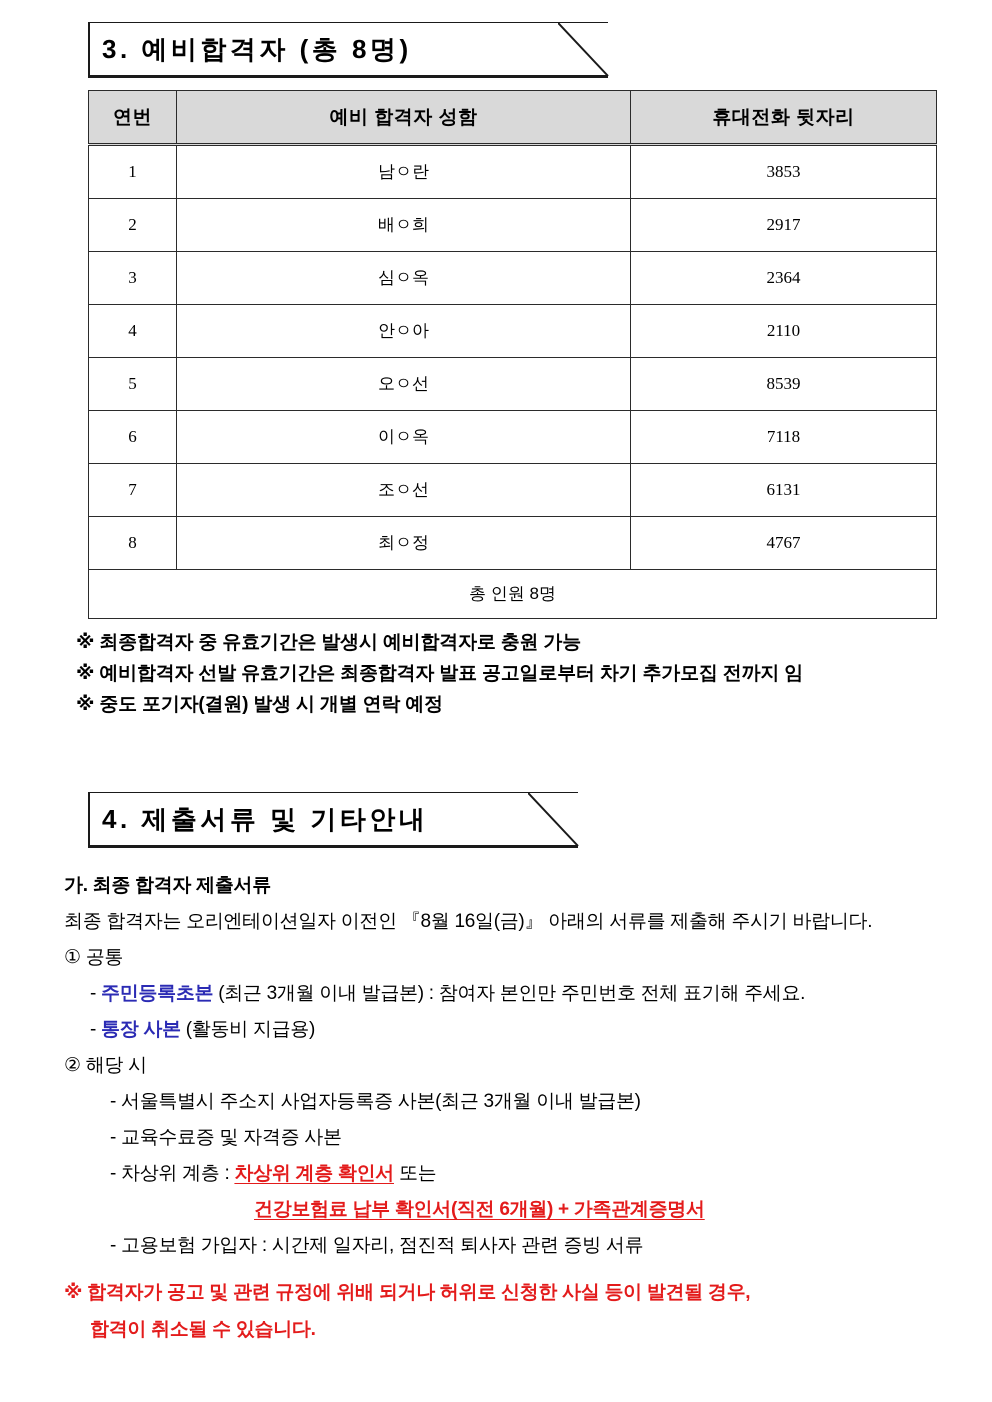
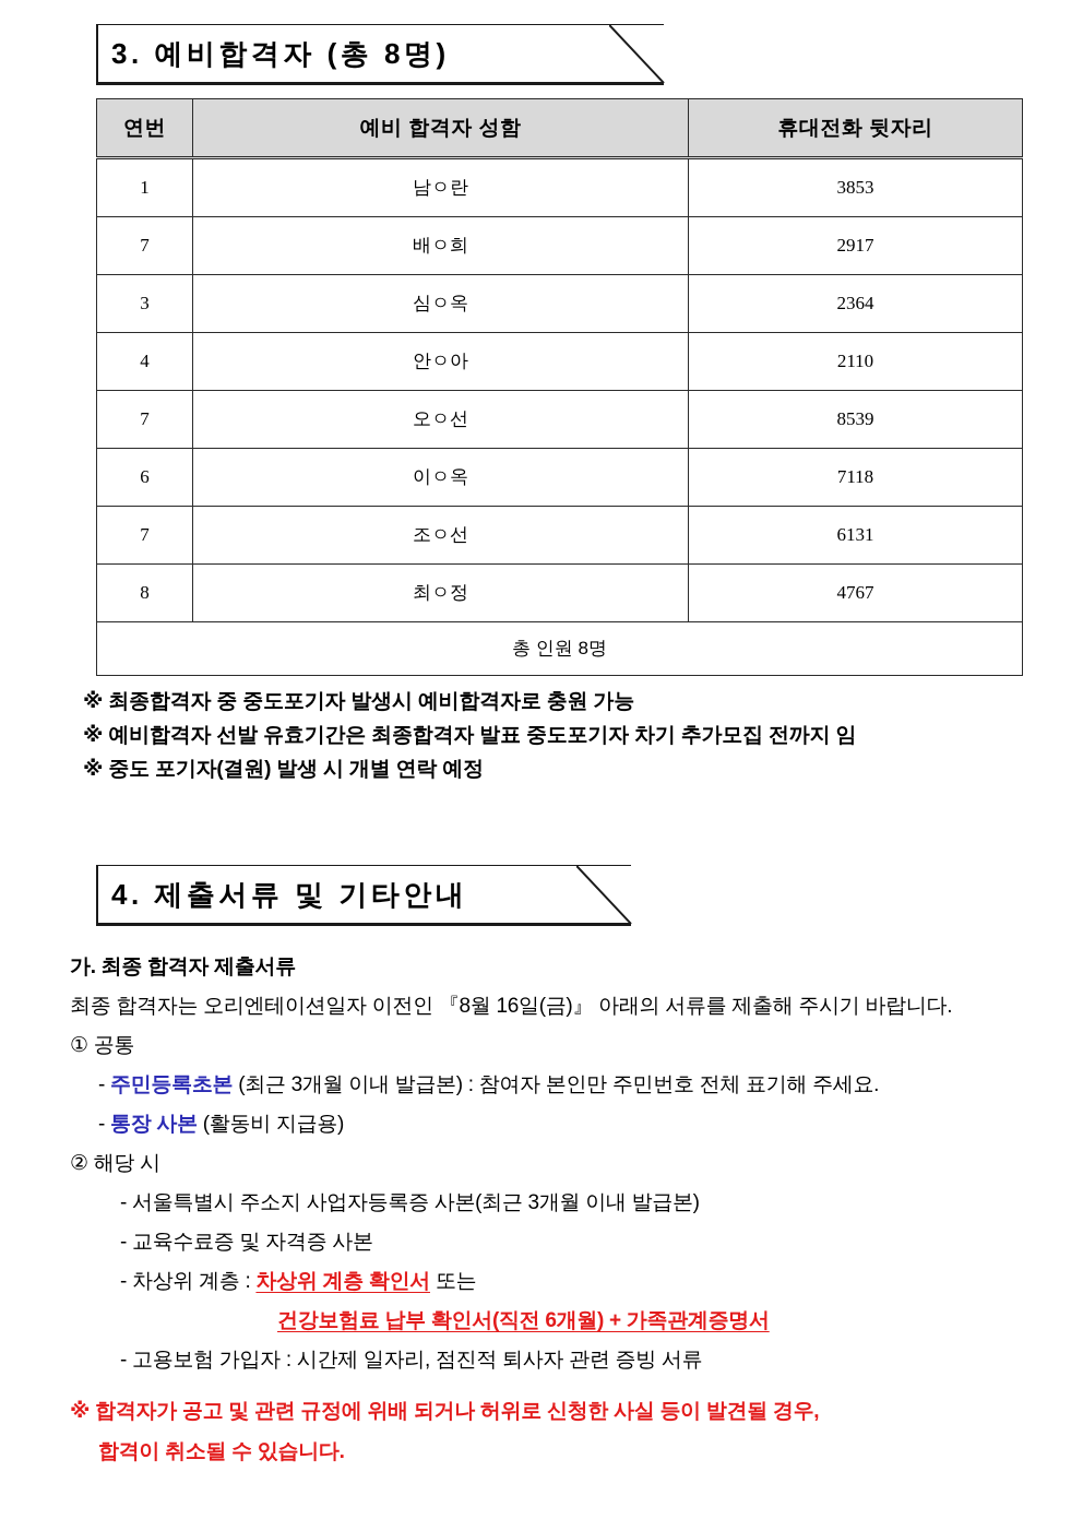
  3. 예비합격자 (총 8명)
  연번	예비 합격자 성함	휴대전화 뒷자리
  1	남ㅇ란	3853
- 2	배ㅇ희	2917
+ 7	배ㅇ희	2917
  3	심ㅇ옥	2364
  4	안ㅇ아	2110
- 5	오ㅇ선	8539
+ 7	오ㅇ선	8539
  6	이ㅇ옥	7118
  7	조ㅇ선	6131
  8	최ㅇ정	4767
  총 인원 8명
- ※ 최종합격자 중 유효기간은 발생시 예비합격자로 충원 가능
+ ※ 최종합격자 중 중도포기자 발생시 예비합격자로 충원 가능
- ※ 예비합격자 선발 유효기간은 최종합격자 발표 공고일로부터 차기 추가모집 전까지 임
+ ※ 예비합격자 선발 유효기간은 최종합격자 발표 중도포기자 차기 추가모집 전까지 임
  ※ 중도 포기자(결원) 발생 시 개별 연락 예정
  4. 제출서류 및 기타안내
  가. 최종 합격자 제출서류
  최종 합격자는 오리엔테이션일자 이전인 『8월 16일(금)』 아래의 서류를 제출해 주시기 바랍니다.
  ① 공통
  - 주민등록초본 (최근 3개월 이내 발급본) : 참여자 본인만 주민번호 전체 표기해 주세요.
  - 통장 사본 (활동비 지급용)
  ② 해당 시
  - 서울특별시 주소지 사업자등록증 사본(최근 3개월 이내 발급본)
  - 교육수료증 및 자격증 사본
  - 차상위 계층 : 차상위 계층 확인서 또는
  건강보험료 납부 확인서(직전 6개월) + 가족관계증명서
  - 고용보험 가입자 : 시간제 일자리, 점진적 퇴사자 관련 증빙 서류
  ※ 합격자가 공고 및 관련 규정에 위배 되거나 허위로 신청한 사실 등이 발견될 경우,
  합격이 취소될 수 있습니다.
